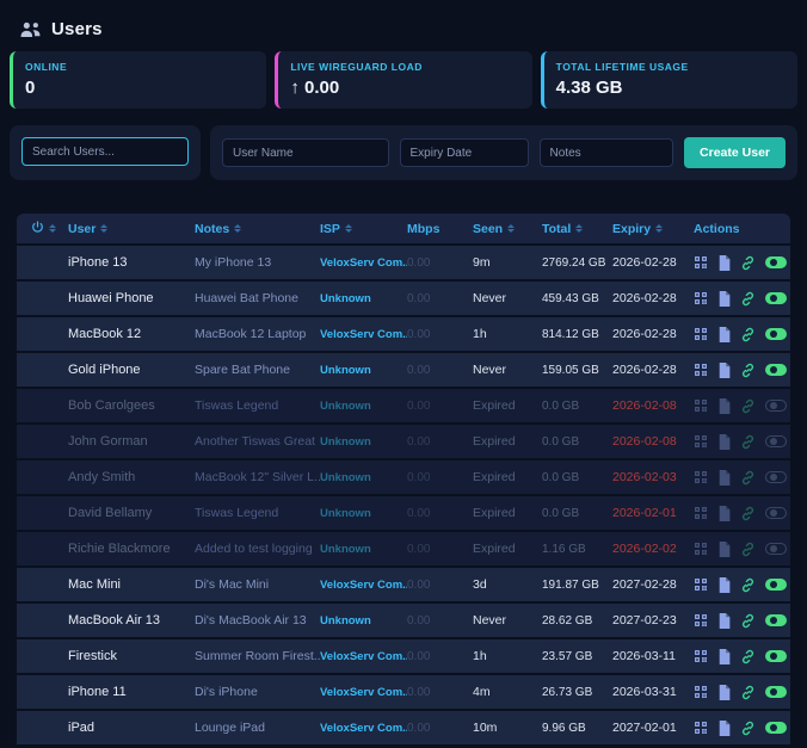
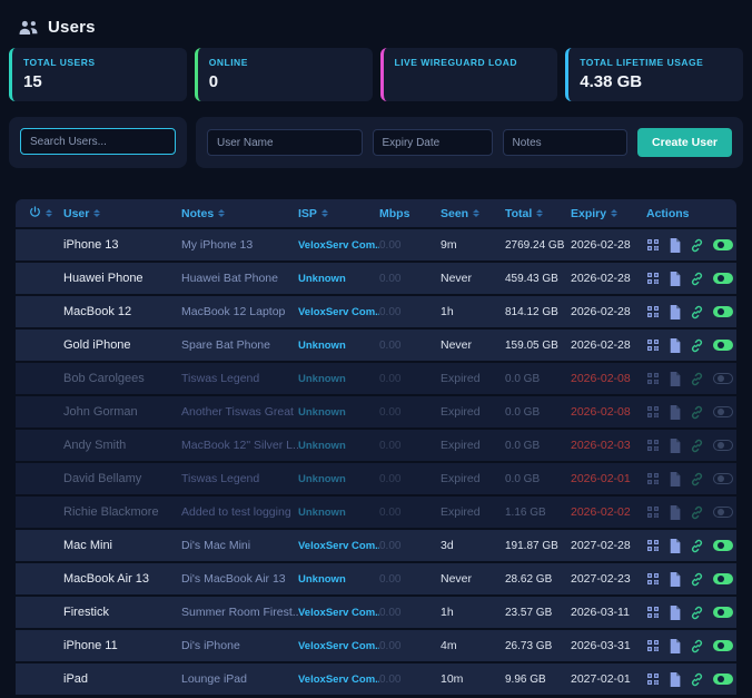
  Users
+ TOTAL USERS
+ 15
  ONLINE
  0
  LIVE WIREGUARD LOAD
- ↑ 0.00
  TOTAL LIFETIME USAGE
  4.38 GB
  Search Users...
  User Name
  Expiry Date
  Notes
  Create User
  User
  Notes
  ISP
  Mbps
  Seen
  Total
  Expiry
  Actions
  iPhone 13
  My iPhone 13
  VeloxServ Com.
  0.00
  9m
  2769.24 GB
  2026-02-28
  Huawei Phone
  Huawei Bat Phone
  Unknown
  0.00
  Never
  459.43 GB
  2026-02-28
  MacBook 12
  MacBook 12 Laptop
  VeloxServ Com.
  0.00
  1h
  814.12 GB
  2026-02-28
  Gold iPhone
  Spare Bat Phone
  Unknown
  0.00
  Never
  159.05 GB
  2026-02-28
  Bob Carolgees
  Tiswas Legend
  Unknown
  0.00
  Expired
  0.0 GB
  2026-02-08
  John Gorman
  Another Tiswas Great
  Unknown
  0.00
  Expired
  0.0 GB
  2026-02-08
  Andy Smith
  MacBook 12" Silver L..
  Unknown
  0.00
  Expired
  0.0 GB
  2026-02-03
  David Bellamy
  Tiswas Legend
  Unknown
  0.00
  Expired
  0.0 GB
  2026-02-01
  Richie Blackmore
  Added to test logging
  Unknown
  0.00
  Expired
  1.16 GB
  2026-02-02
  Mac Mini
  Di's Mac Mini
  VeloxServ Com.
  0.00
  3d
  191.87 GB
  2027-02-28
  MacBook Air 13
  Di's MacBook Air 13
  Unknown
  0.00
  Never
  28.62 GB
  2027-02-23
  Firestick
  Summer Room Firest..
  VeloxServ Com.
  0.00
  1h
  23.57 GB
  2026-03-11
  iPhone 11
  Di's iPhone
  VeloxServ Com.
  0.00
  4m
  26.73 GB
  2026-03-31
  iPad
  Lounge iPad
  VeloxServ Com.
  0.00
  10m
  9.96 GB
  2027-02-01
